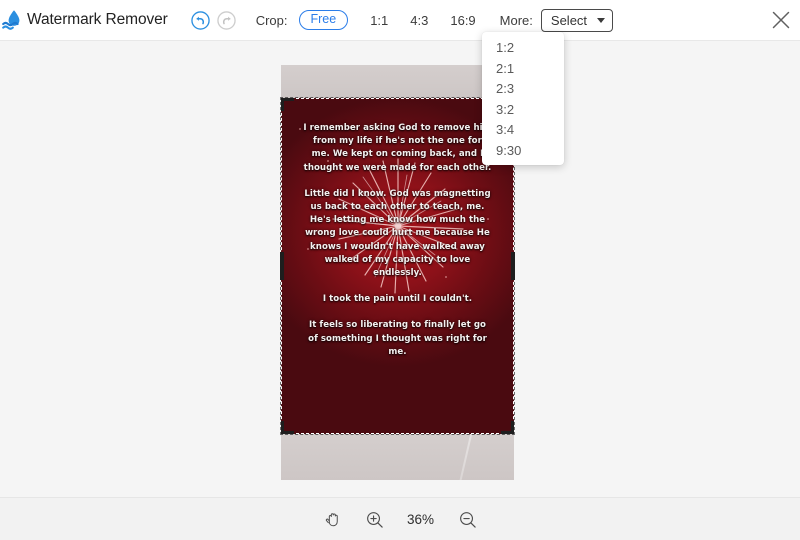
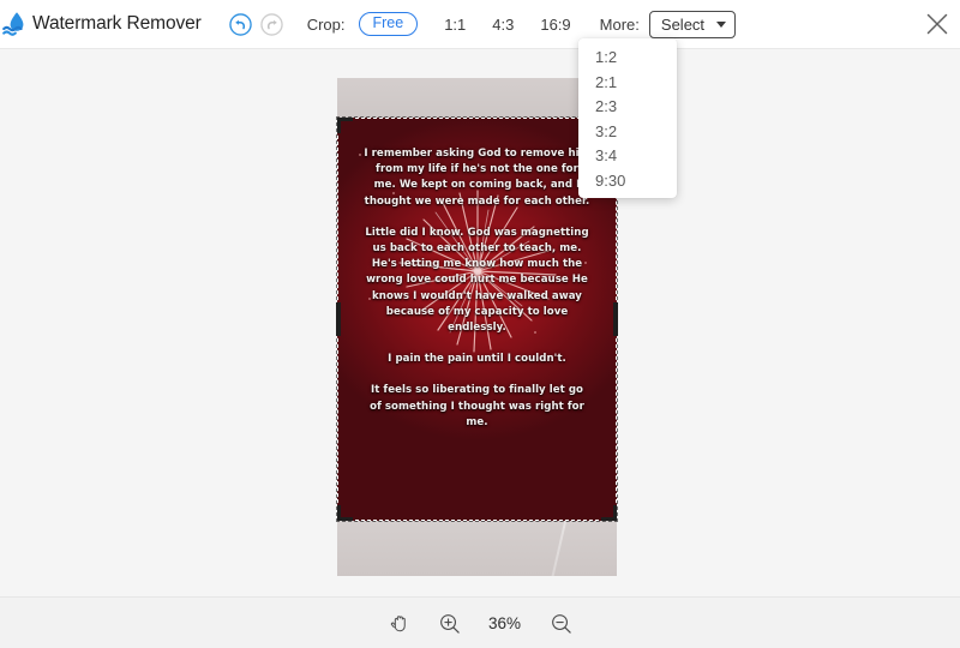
  Watermark Remover
  Crop:
  Free
  1:1
  4:3
  16:9
  More:
  Select
  1:2
  2:1
  2:3
  3:2
  3:4
  9:30
  I remember asking God to remove h from my life if he's not the one for me. We kept on coming back, and thought we were made for each other.
- Little did I know. God was magnetting us back to each other to teach, me. He's letting me know how much the wrong love could hurt me because He knows I wouldn't have walked away walked of my capacity to love endlessly.
+ Little did I know. God was magnetting us back to each other to teach, me. He's letting me know how much the wrong love could hurt me because He knows I wouldn't have walked away because of my capacity to love endlessly.
- I took the pain until I couldn't.
+ I pain the pain until I couldn't.
  It feels so liberating to finally let go of something I thought was right for me.
  36%
